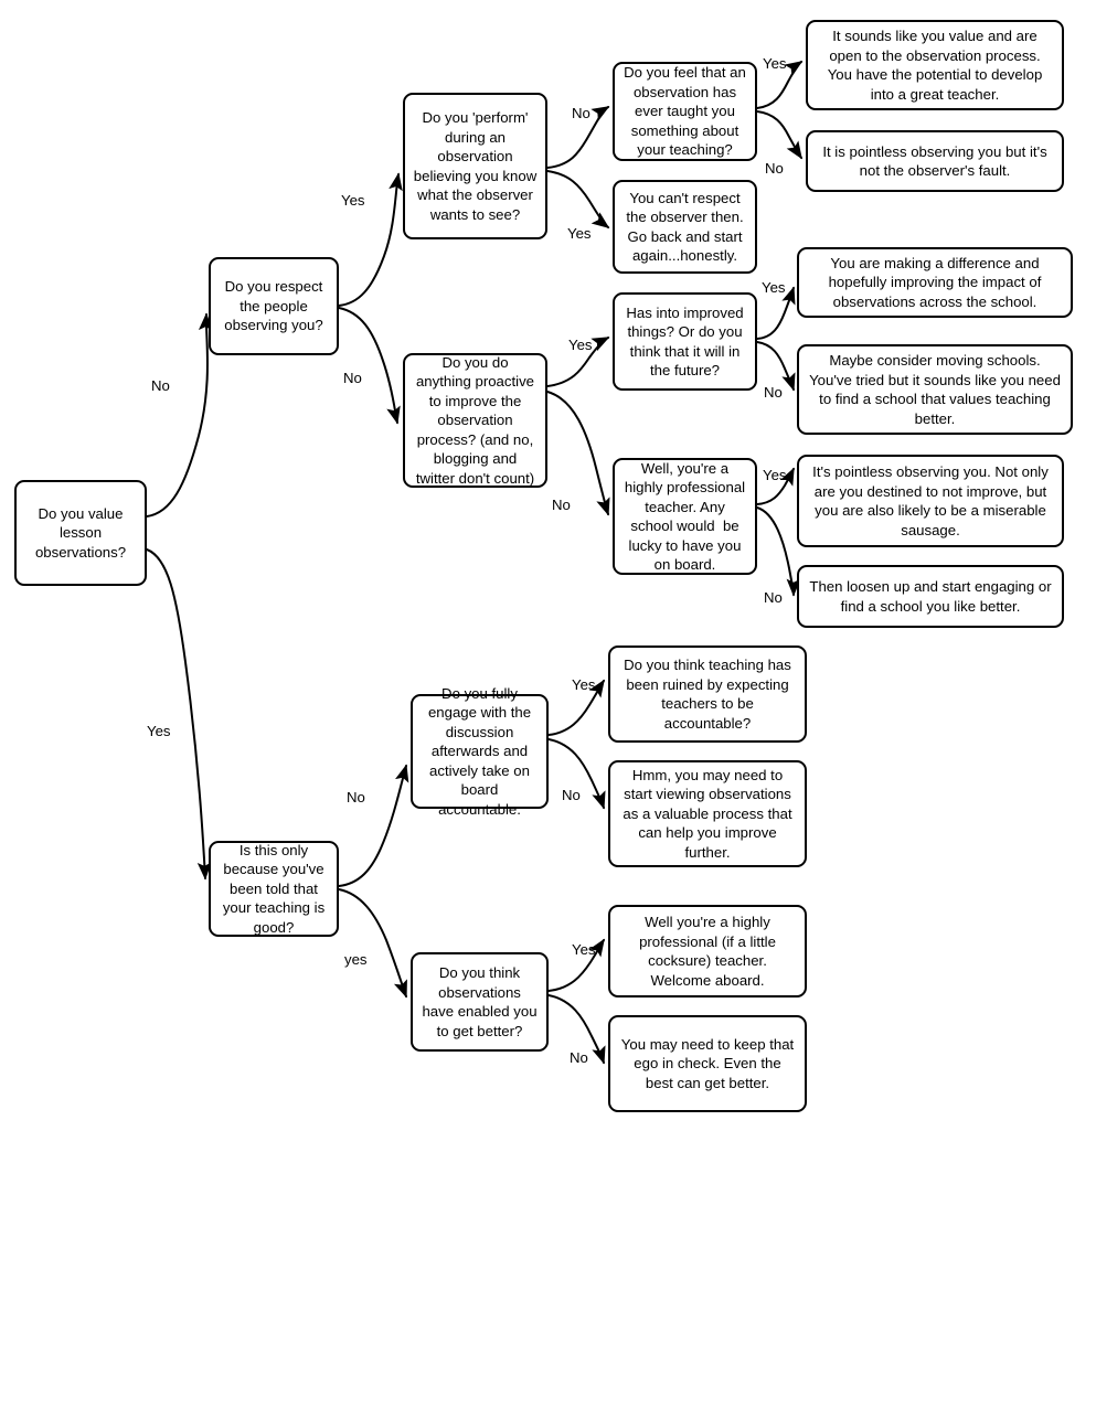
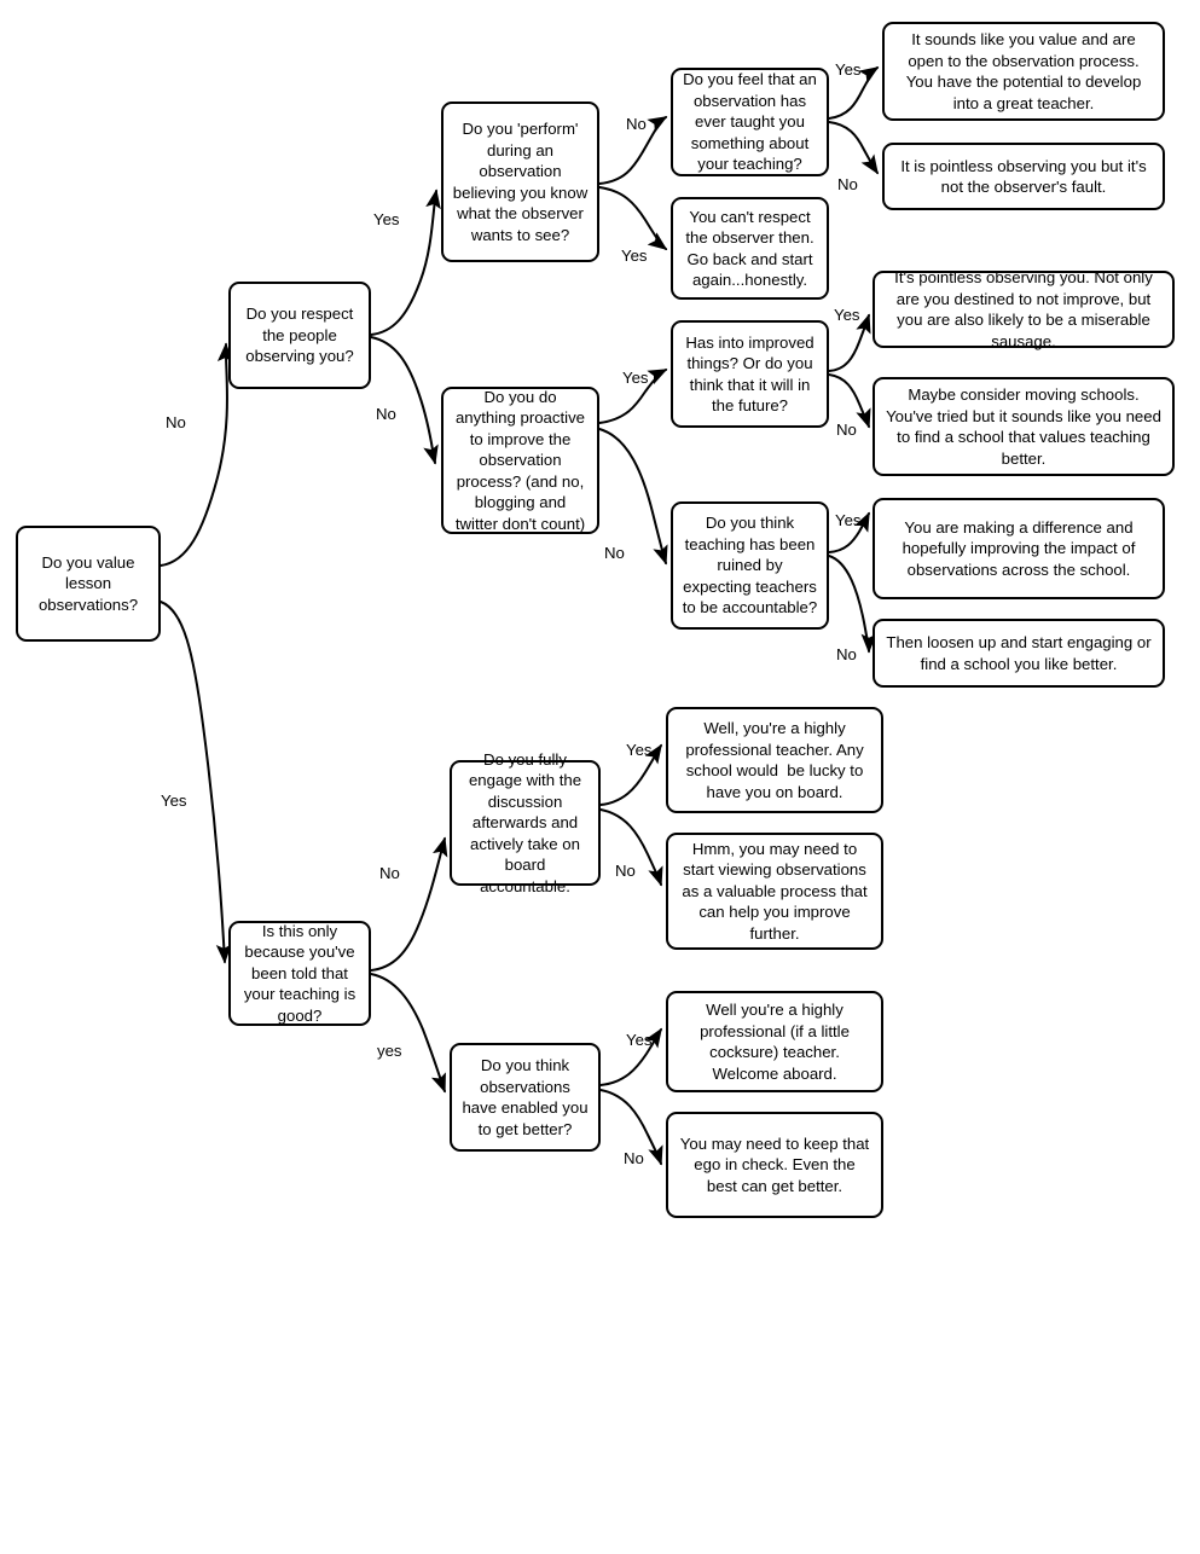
  Do you value lesson observations?
  Do you respect the people observing you?
  Do you 'perform' during an observation believing you know what the observer wants to see?
  Do you do anything proactive to improve the observation process? (and no, blogging and twitter don't count)
  Do you feel that an observation has ever taught you something about your teaching?
  You can't respect the observer then. Go back and start again...honestly.
  Has into improved things? Or do you think that it will in the future?
- Well, you're a highly professional teacher. Any school would be lucky to have you on board.
+ Do you think teaching has been ruined by expecting teachers to be accountable?
  It sounds like you value and are open to the observation process. You have the potential to develop into a great teacher.
  It is pointless observing you but it's not the observer's fault.
- You are making a difference and hopefully improving the impact of observations across the school.
+ It's pointless observing you. Not only are you destined to not improve, but you are also likely to be a miserable sausage.
  Maybe consider moving schools. You've tried but it sounds like you need to find a school that values teaching better.
- It's pointless observing you. Not only are you destined to not improve, but you are also likely to be a miserable sausage.
+ You are making a difference and hopefully improving the impact of observations across the school.
  Then loosen up and start engaging or find a school you like better.
  Is this only because you've been told that your teaching is good?
  Do you fully engage with the discussion afterwards and actively take on board accountable.
  Do you think observations have enabled you to get better?
- Do you think teaching has been ruined by expecting teachers to be accountable?
+ Well, you're a highly professional teacher. Any school would be lucky to have you on board.
  Hmm, you may need to start viewing observations as a valuable process that can help you improve further.
  Well you're a highly professional (if a little cocksure) teacher. Welcome aboard.
  You may need to keep that ego in check. Even the best can get better.
  No
  Yes
  Yes
  No
  No
  Yes
  Yes
  No
  Yes
  No
  Yes
  No
  Yes
  No
  No
  yes
  Yes
  No
  Yes
  No
